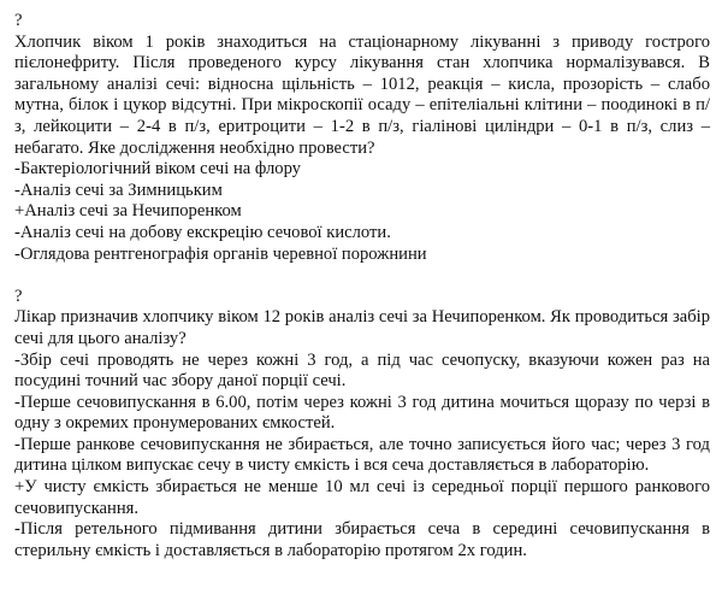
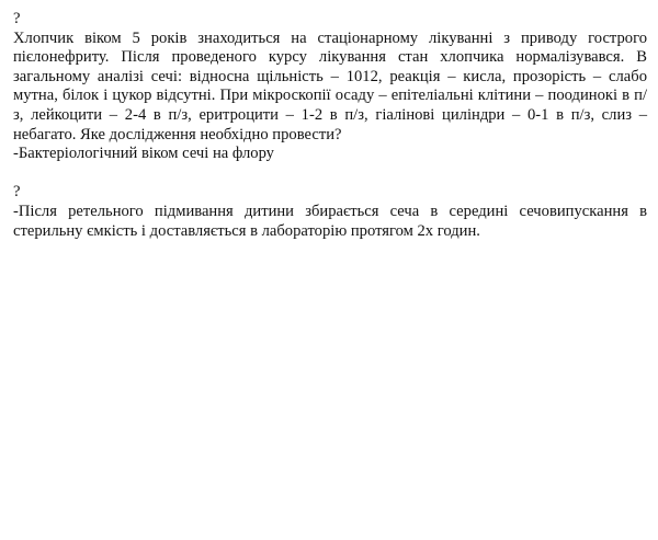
  ?
- Хлопчик віком 1 років знаходиться на стаціонарному лікуванні з приводу гострого пієлонефриту. Після проведеного курсу лікування стан хлопчика нормалізувався. В загальному аналізі сечі: відносна щільність – 1012, реакція – кисла, прозорість – слабо мутна, білок і цукор відсутні. При мікроскопії осаду – епітеліальні клітини – поодинокі в п/з, лейкоцити – 2-4 в п/з, еритроцити – 1-2 в п/з, гіалінові циліндри – 0-1 в п/з, слиз – небагато. Яке дослідження необхідно провести?
+ Хлопчик віком 5 років знаходиться на стаціонарному лікуванні з приводу гострого пієлонефриту. Після проведеного курсу лікування стан хлопчика нормалізувався. В загальному аналізі сечі: відносна щільність – 1012, реакція – кисла, прозорість – слабо мутна, білок і цукор відсутні. При мікроскопії осаду – епітеліальні клітини – поодинокі в п/з, лейкоцити – 2-4 в п/з, еритроцити – 1-2 в п/з, гіалінові циліндри – 0-1 в п/з, слиз – небагато. Яке дослідження необхідно провести?
  -Бактеріологічний віком сечі на флору
- -Аналіз сечі за Зимницьким
- +Аналіз сечі за Нечипоренком
- -Аналіз сечі на добову екскрецію сечової кислоти.
- -Оглядова рентгенографія органів черевної порожнини
  ?
- Лікар призначив хлопчику віком 12 років аналіз сечі за Нечипоренком. Як проводиться забір сечі для цього аналізу?
- -Збір сечі проводять не через кожні 3 год, а під час сечопуску, вказуючи кожен раз на посудині точний час збору даної порції сечі.
- -Перше сечовипускання в 6.00, потім через кожні 3 год дитина мочиться щоразу по черзі в одну з окремих пронумерованих ємкостей.
- -Перше ранкове сечовипускання не збирається, але точно записується його час; через 3 год дитина цілком випускає сечу в чисту ємкість і вся сеча доставляється в лабораторію.
- +У чисту ємкість збирається не менше 10 мл сечі із середньої порції першого ранкового сечовипускання.
  -Після ретельного підмивання дитини збирається сеча в середині сечовипускання в стерильну ємкість і доставляється в лабораторію протягом 2х годин.
